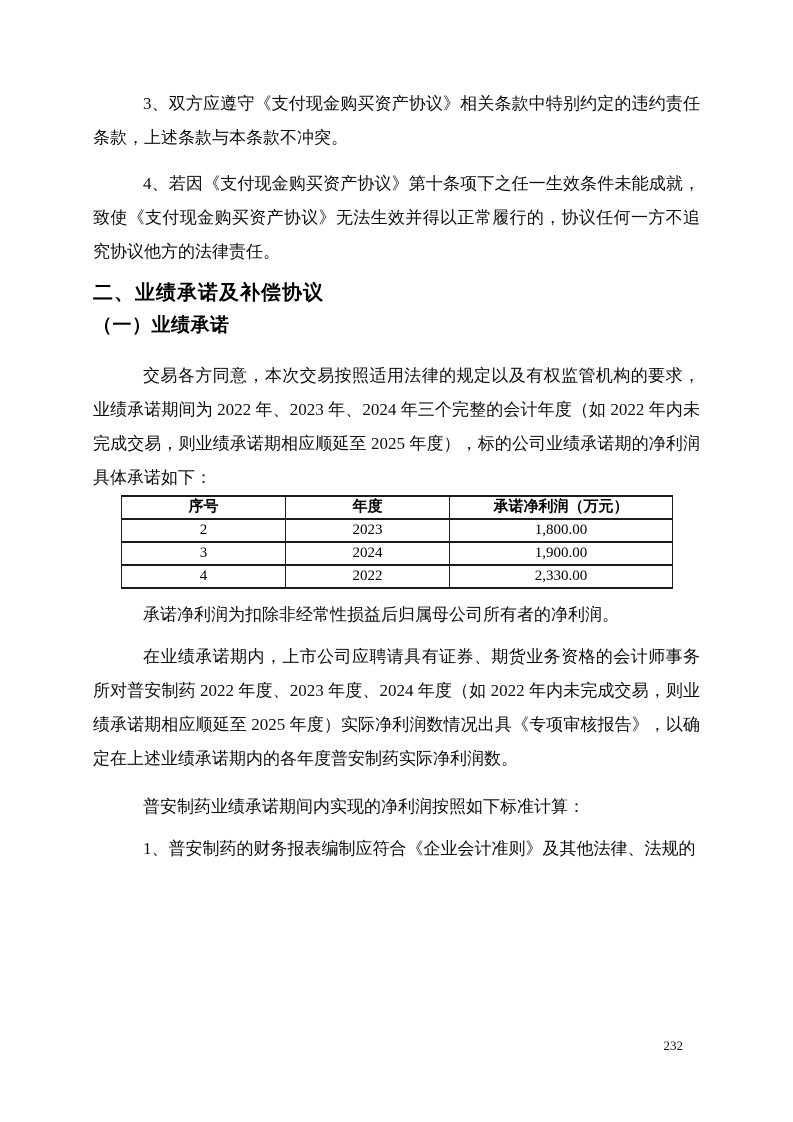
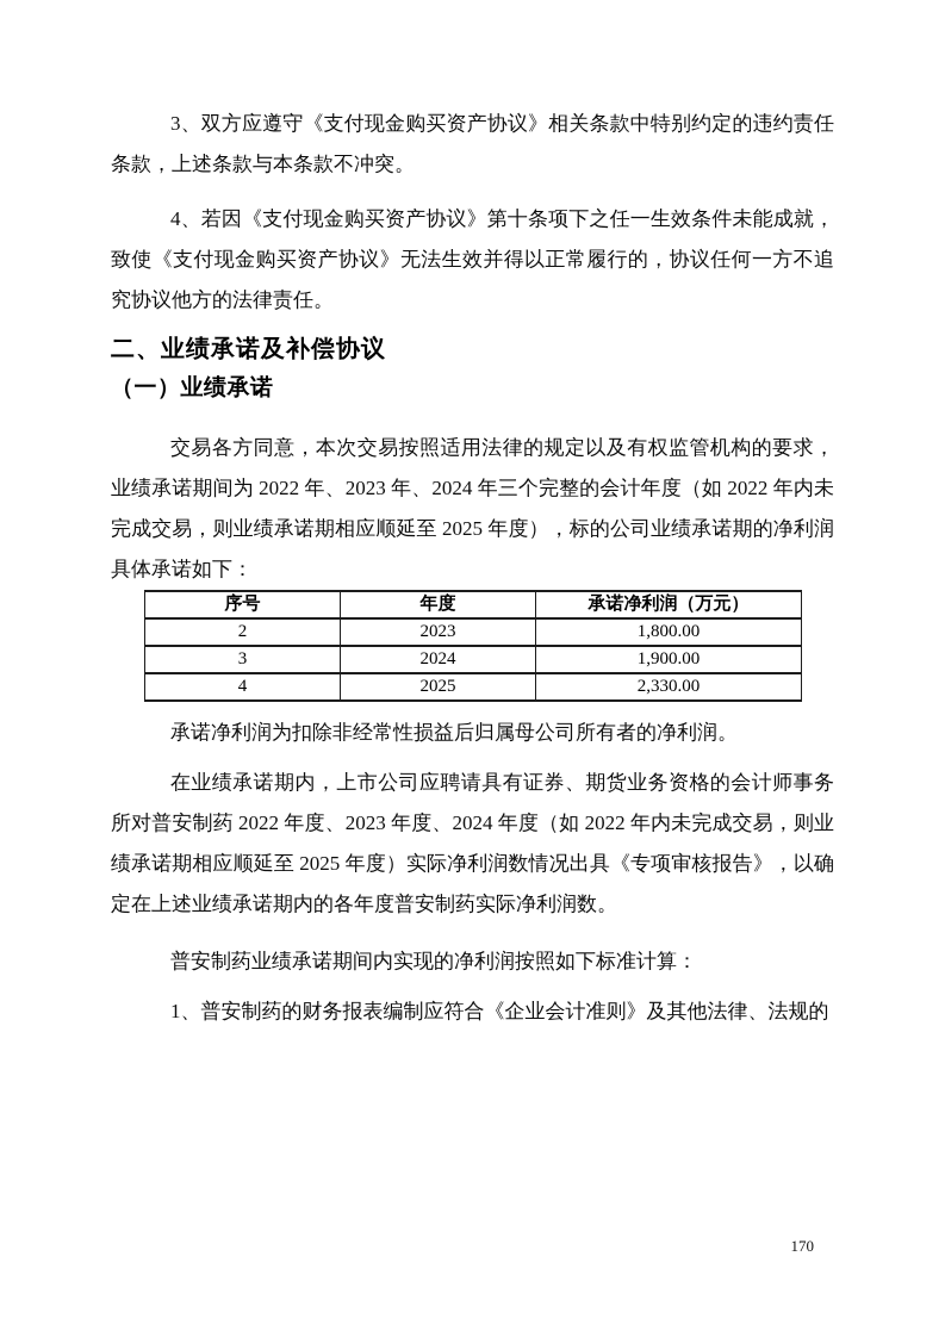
  3、双方应遵守《支付现金购买资产协议》相关条款中特别约定的违约责任条款，上述条款与本条款不冲突。
  4、若因《支付现金购买资产协议》第十条项下之任一生效条件未能成就，致使《支付现金购买资产协议》无法生效并得以正常履行的，协议任何一方不追究协议他方的法律责任。
  二、业绩承诺及补偿协议
  （一）业绩承诺
  交易各方同意，本次交易按照适用法律的规定以及有权监管机构的要求，业绩承诺期间为 2022 年、2023 年、2024 年三个完整的会计年度（如 2022 年内未完成交易，则业绩承诺期相应顺延至 2025 年度），标的公司业绩承诺期的净利润具体承诺如下：
  序号	年度	承诺净利润（万元）
  2	2023	1,800.00
  3	2024	1,900.00
- 4	2022	2,330.00
+ 4	2025	2,330.00
  承诺净利润为扣除非经常性损益后归属母公司所有者的净利润。
  在业绩承诺期内，上市公司应聘请具有证券、期货业务资格的会计师事务所对普安制药 2022 年度、2023 年度、2024 年度（如 2022 年内未完成交易，则业绩承诺期相应顺延至 2025 年度）实际净利润数情况出具《专项审核报告》，以确定在上述业绩承诺期内的各年度普安制药实际净利润数。
  普安制药业绩承诺期间内实现的净利润按照如下标准计算：
  1、普安制药的财务报表编制应符合《企业会计准则》及其他法律、法规的
- 232
+ 170
